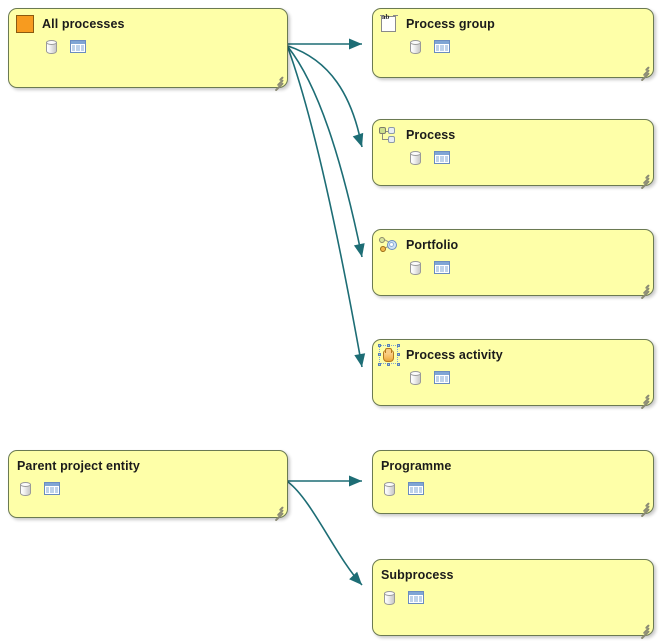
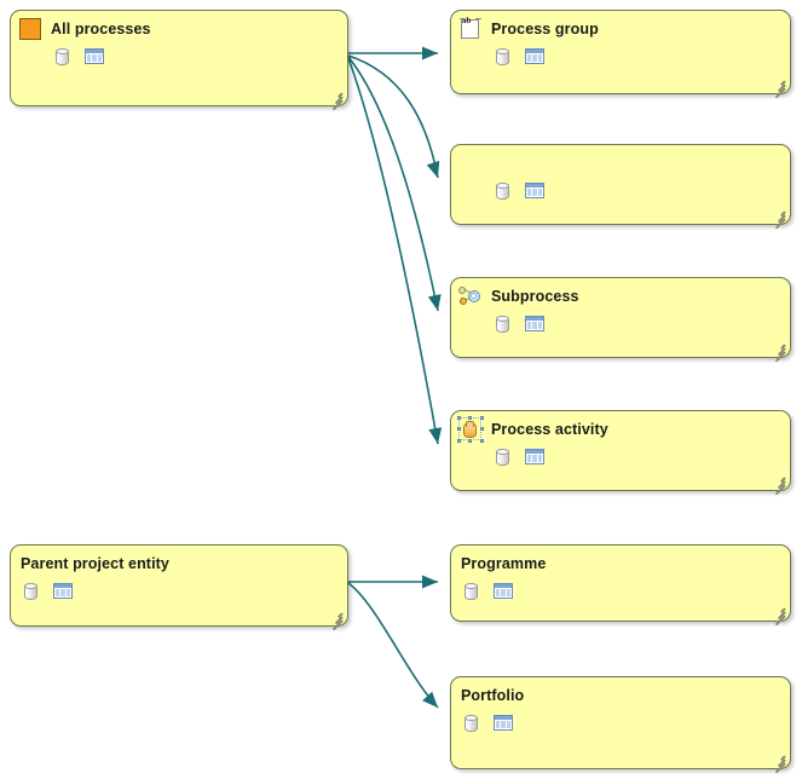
  All processes
  ab
  Process group
- Process
- Portfolio
+ Subprocess
  Process activity
  Parent project entity
  Programme
- Subprocess
+ Portfolio
